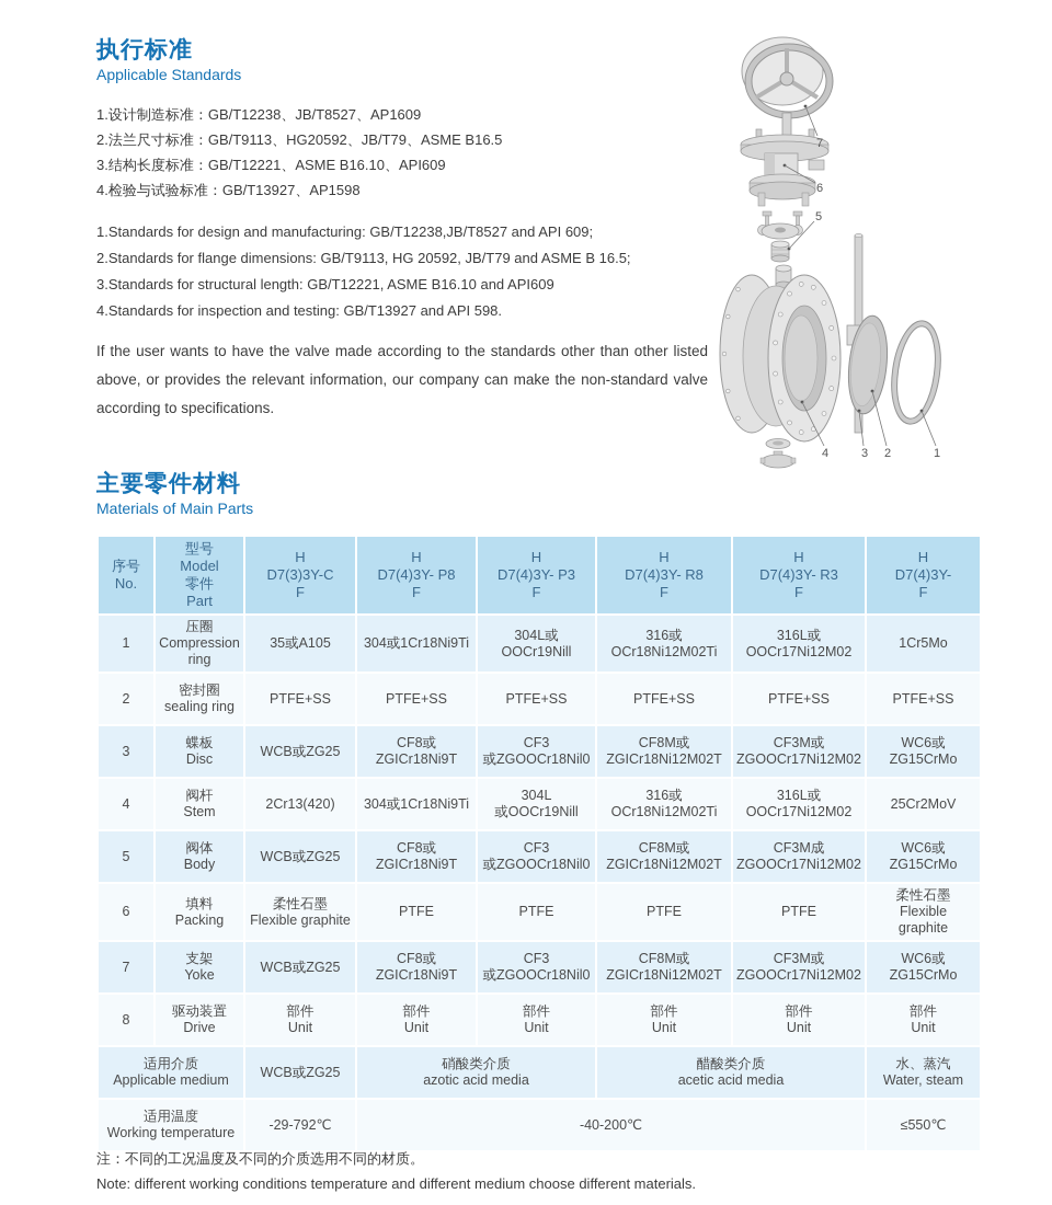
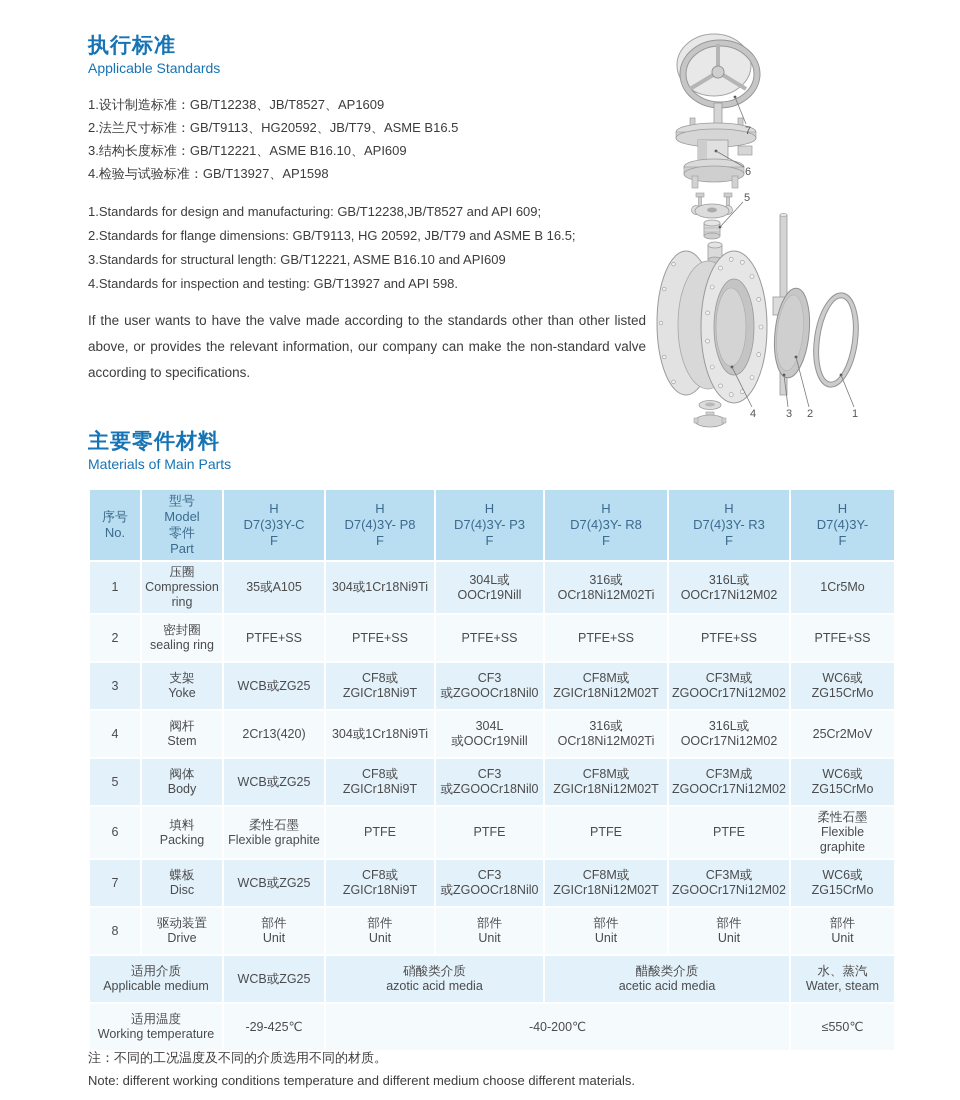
  执行标准
  Applicable Standards
  1.设计制造标准：GB/T12238、JB/T8527、AP1609
  2.法兰尺寸标准：GB/T9113、HG20592、JB/T79、ASME B16.5
  3.结构长度标准：GB/T12221、ASME B16.10、API609
  4.检验与试验标准：GB/T13927、AP1598
  1.Standards for design and manufacturing: GB/T12238,JB/T8527 and API 609;
  2.Standards for flange dimensions: GB/T9113, HG 20592, JB/T79 and ASME B 16.5;
  3.Standards for structural length: GB/T12221, ASME B16.10 and API609
  4.Standards for inspection and testing: GB/T13927 and API 598.
  If the user wants to have the valve made according to the standards other than other listed above, or provides the relevant information, our company can make the non-standard valve according to specifications.
  7
  6
  5
  4
  3
  2
  1
  主要零件材料
  Materials of Main Parts
  序号 No.	型号 Model 零件 Part	H D7(3)3Y-C F	H D7(4)3Y- P8 F	H D7(4)3Y- P3 F	H D7(4)3Y- R8 F	H D7(4)3Y- R3 F	H D7(4)3Y- F
  1	压圈 Compression ring	35或A105	304或1Cr18Ni9Ti	304L或 OOCr19Nill	316或 OCr18Ni12M02Ti	316L或 OOCr17Ni12M02	1Cr5Mo
  2	密封圈 sealing ring	PTFE+SS	PTFE+SS	PTFE+SS	PTFE+SS	PTFE+SS	PTFE+SS
- 3	蝶板 Disc	WCB或ZG25	CF8或 ZGICr18Ni9T	CF3 或ZGOOCr18Nil0	CF8M或 ZGICr18Ni12M02T	CF3M或 ZGOOCr17Ni12M02	WC6或 ZG15CrMo
+ 3	支架 Yoke	WCB或ZG25	CF8或 ZGICr18Ni9T	CF3 或ZGOOCr18Nil0	CF8M或 ZGICr18Ni12M02T	CF3M或 ZGOOCr17Ni12M02	WC6或 ZG15CrMo
  4	阀杆 Stem	2Cr13(420)	304或1Cr18Ni9Ti	304L 或OOCr19Nill	316或 OCr18Ni12M02Ti	316L或 OOCr17Ni12M02	25Cr2MoV
  5	阀体 Body	WCB或ZG25	CF8或 ZGICr18Ni9T	CF3 或ZGOOCr18Nil0	CF8M或 ZGICr18Ni12M02T	CF3M成 ZGOOCr17Ni12M02	WC6或 ZG15CrMo
  6	填料 Packing	柔性石墨 Flexible graphite	PTFE	PTFE	PTFE	PTFE	柔性石墨 Flexible graphite
- 7	支架 Yoke	WCB或ZG25	CF8或 ZGICr18Ni9T	CF3 或ZGOOCr18Nil0	CF8M或 ZGICr18Ni12M02T	CF3M或 ZGOOCr17Ni12M02	WC6或 ZG15CrMo
+ 7	蝶板 Disc	WCB或ZG25	CF8或 ZGICr18Ni9T	CF3 或ZGOOCr18Nil0	CF8M或 ZGICr18Ni12M02T	CF3M或 ZGOOCr17Ni12M02	WC6或 ZG15CrMo
  8	驱动装置 Drive	部件 Unit	部件 Unit	部件 Unit	部件 Unit	部件 Unit	部件 Unit
  适用介质 Applicable medium	WCB或ZG25	硝酸类介质 azotic acid media	醋酸类介质 acetic acid media	水、蒸汽 Water, steam
- 适用温度 Working temperature	-29-792℃	-40-200℃	≤550℃
+ 适用温度 Working temperature	-29-425℃	-40-200℃	≤550℃
  注：不同的工况温度及不同的介质选用不同的材质。
  Note: different working conditions temperature and different medium choose different materials.
